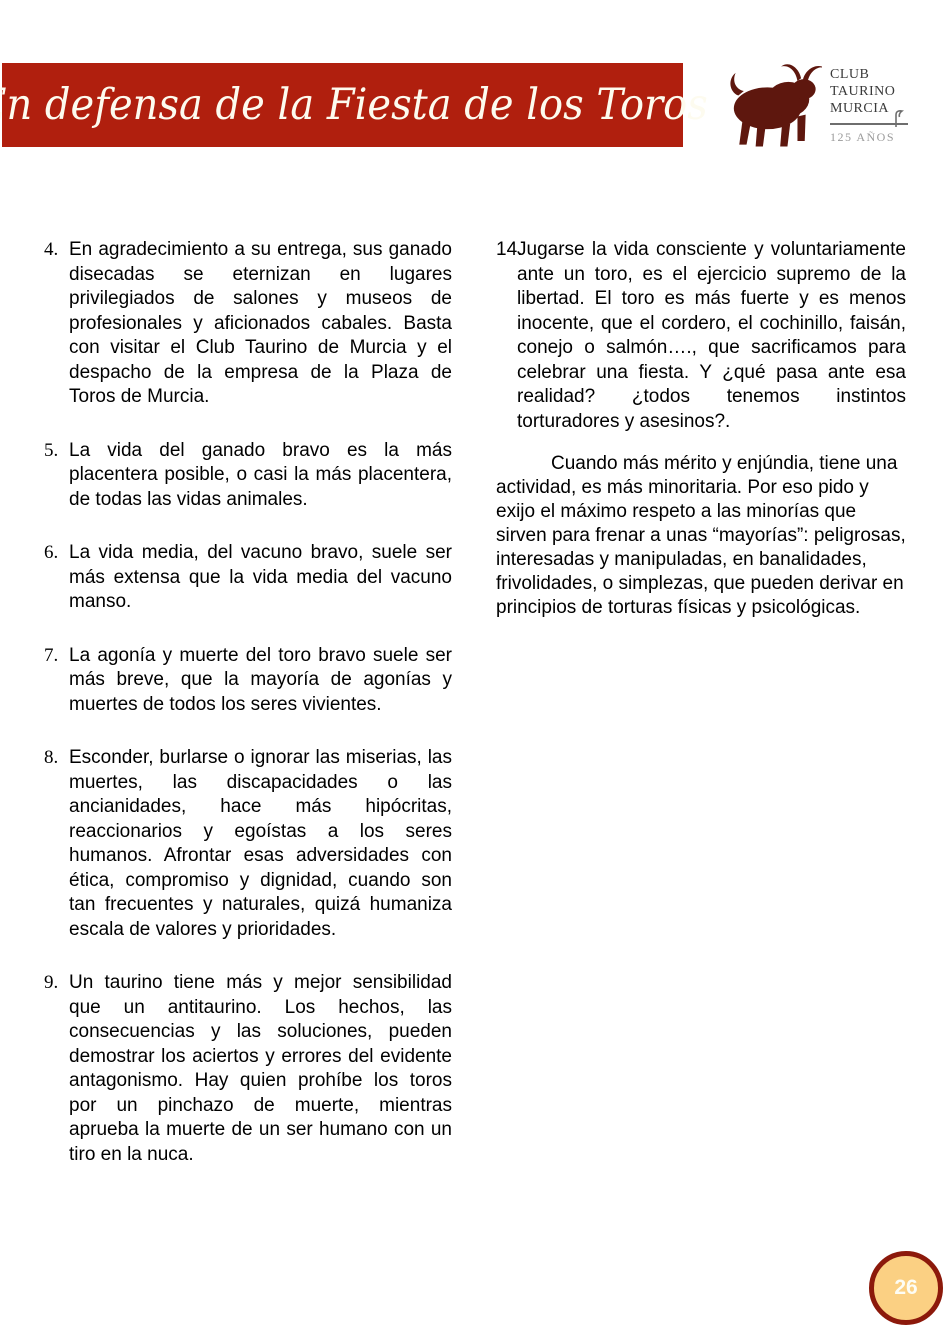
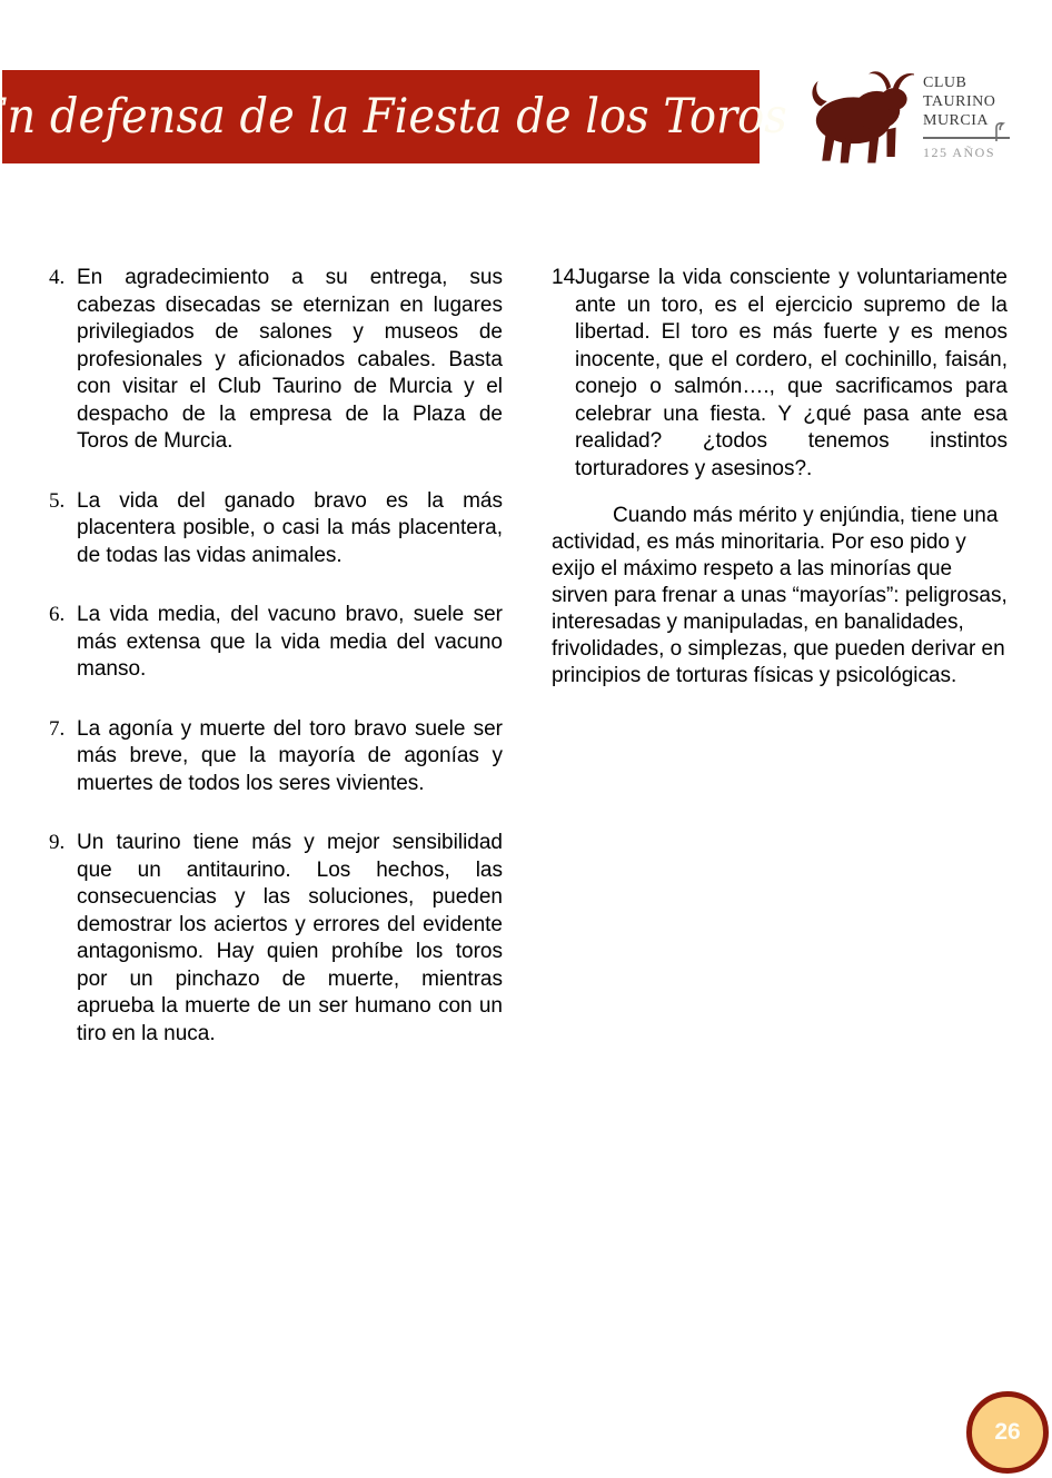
  n defensa de la Fiesta de los Toros
  CLUB
  TAURINO
  MURCIA
  125 AÑOS
  4.
- En agradecimiento a su entrega, sus ganado disecadas se eternizan en lugares privilegiados de salones y museos de profesionales y aficionados cabales. Basta con visitar el Club Taurino de Murcia y el despacho de la empresa de la Plaza de Toros de Murcia.
+ En agradecimiento a su entrega, sus cabezas disecadas se eternizan en lugares privilegiados de salones y museos de profesionales y aficionados cabales. Basta con visitar el Club Taurino de Murcia y el despacho de la empresa de la Plaza de Toros de Murcia.
  5.
  La vida del ganado bravo es la más placentera posible, o casi la más placentera, de todas las vidas animales.
  6.
  La vida media, del vacuno bravo, suele ser más extensa que la vida media del vacuno manso.
  7.
  La agonía y muerte del toro bravo suele ser más breve, que la mayoría de agonías y muertes de todos los seres vivientes.
- 8.
- Esconder, burlarse o ignorar las miserias, las muertes, las discapacidades o las ancianidades, hace más hipócritas, reaccionarios y egoístas a los seres humanos. Afrontar esas adversidades con ética, compromiso y dignidad, cuando son tan frecuentes y naturales, quizá humaniza escala de valores y prioridades.
  9.
  Un taurino tiene más y mejor sensibilidad que un antitaurino. Los hechos, las consecuencias y las soluciones, pueden demostrar los aciertos y errores del evidente antagonismo. Hay quien prohíbe los toros por un pinchazo de muerte, mientras aprueba la muerte de un ser humano con un tiro en la nuca.
  14.
  Jugarse la vida consciente y voluntariamente ante un toro, es el ejercicio supremo de la libertad. El toro es más fuerte y es menos inocente, que el cordero, el cochinillo, faisán, conejo o salmón…., que sacrificamos para celebrar una fiesta. Y ¿qué pasa ante esa realidad? ¿todos tenemos instintos torturadores y asesinos?.
  Cuando más mérito y enjúndia, tiene una actividad, es más minoritaria. Por eso pido y exijo el máximo respeto a las minorías que sirven para frenar a unas “mayorías”: peligrosas, interesadas y manipuladas, en banalidades, frivolidades, o simplezas, que pueden derivar en principios de torturas físicas y psicológicas.
  26
